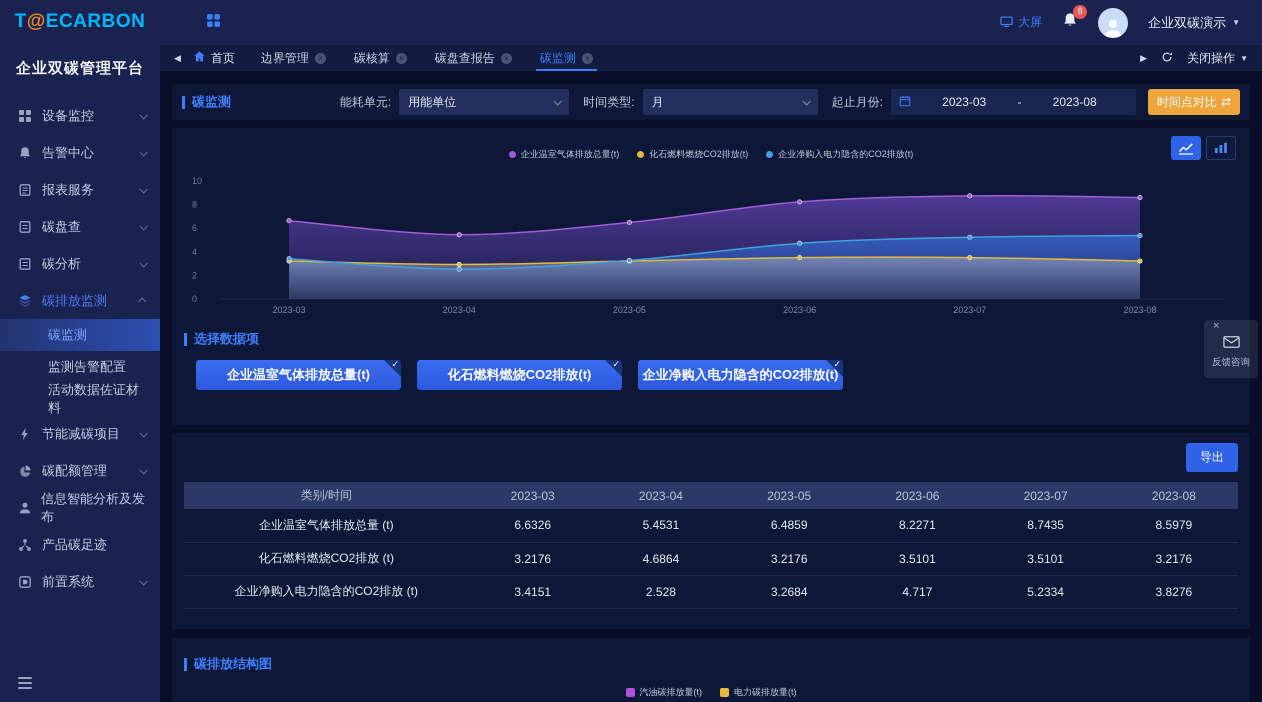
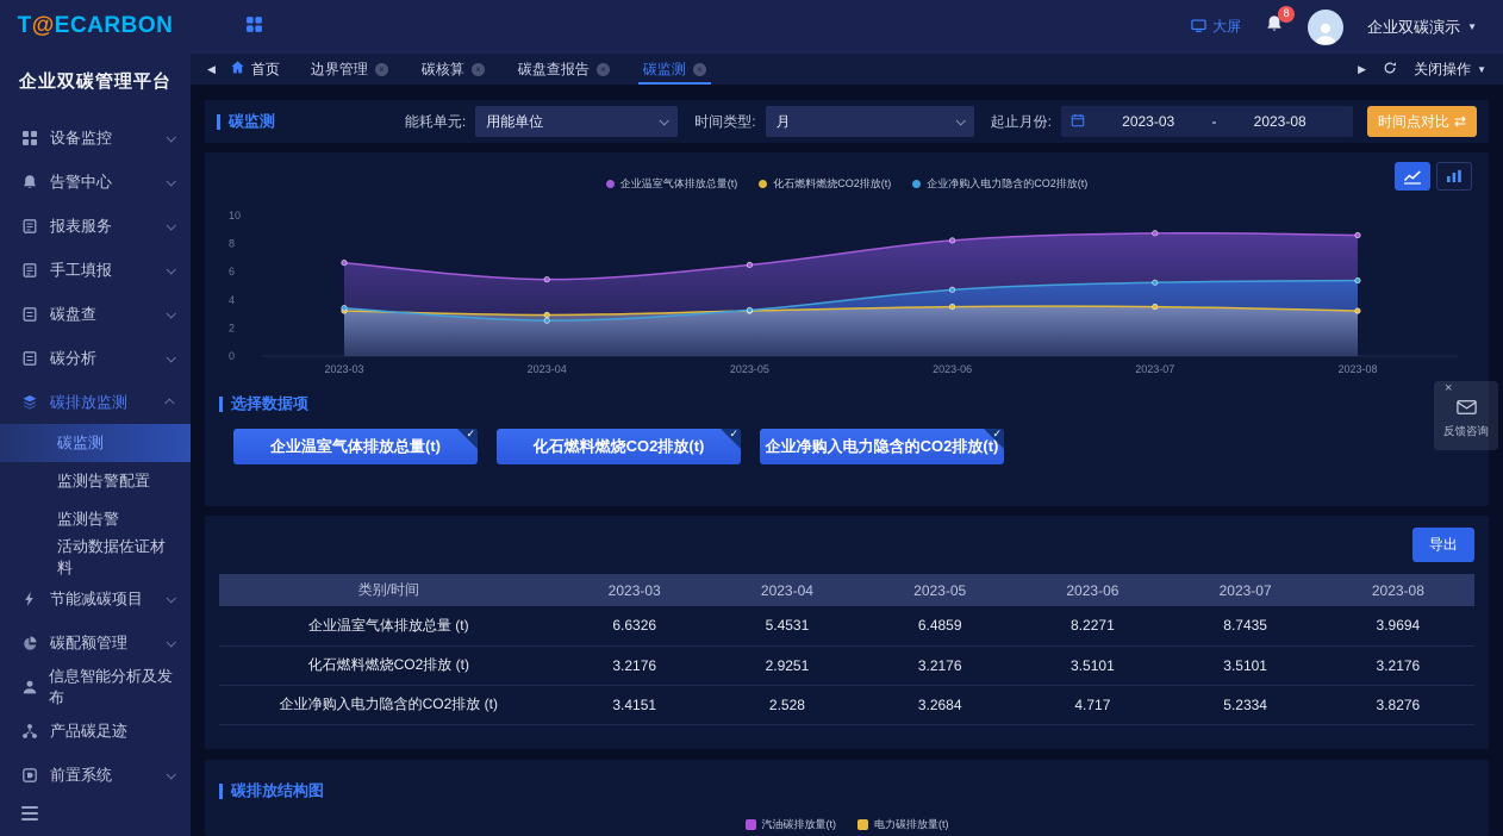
  T
  @
  ECARBON
  企业双碳管理平台
  设备监控
  告警中心
  报表服务
+ 手工填报
  碳盘查
  碳分析
  碳排放监测
  碳监测
  监测告警配置
+ 监测告警
  活动数据佐证材料
  节能减碳项目
  碳配额管理
  信息智能分析及发布
  产品碳足迹
  前置系统
  大屏
  8
  企业双碳演示
  ▼
  ◀
  首页
  边界管理
  ×
  碳核算
  ×
  碳盘查报告
  ×
  碳监测
  ×
  ▶
  关闭操作
  ▼
  碳监测
  能耗单元:
  用能单位
  时间类型:
  月
  起止月份:
  2023-03
  -
  2023-08
  时间点对比
  ⇄
  企业温室气体排放总量(t)
  化石燃料燃烧CO2排放(t)
  企业净购入电力隐含的CO2排放(t)
  0
  2
  4
  6
  8
  10
  2023-03
  2023-04
  2023-05
  2023-06
  2023-07
  2023-08
  选择数据项
  企业温室气体排放总量(t)
  ✓
  化石燃料燃烧CO2排放(t)
  ✓
  企业净购入电力隐含的CO2排放(t)
  ✓
  导出
  类别/时间	2023-03	2023-04	2023-05	2023-06	2023-07	2023-08
- 企业温室气体排放总量 (t)	6.6326	5.4531	6.4859	8.2271	8.7435	8.5979
+ 企业温室气体排放总量 (t)	6.6326	5.4531	6.4859	8.2271	8.7435	3.9694
- 化石燃料燃烧CO2排放 (t)	3.2176	4.6864	3.2176	3.5101	3.5101	3.2176
+ 化石燃料燃烧CO2排放 (t)	3.2176	2.9251	3.2176	3.5101	3.5101	3.2176
  企业净购入电力隐含的CO2排放 (t)	3.4151	2.528	3.2684	4.717	5.2334	3.8276
  碳排放结构图
  汽油碳排放量(t)
  电力碳排放量(t)
  ×
  反馈咨询
